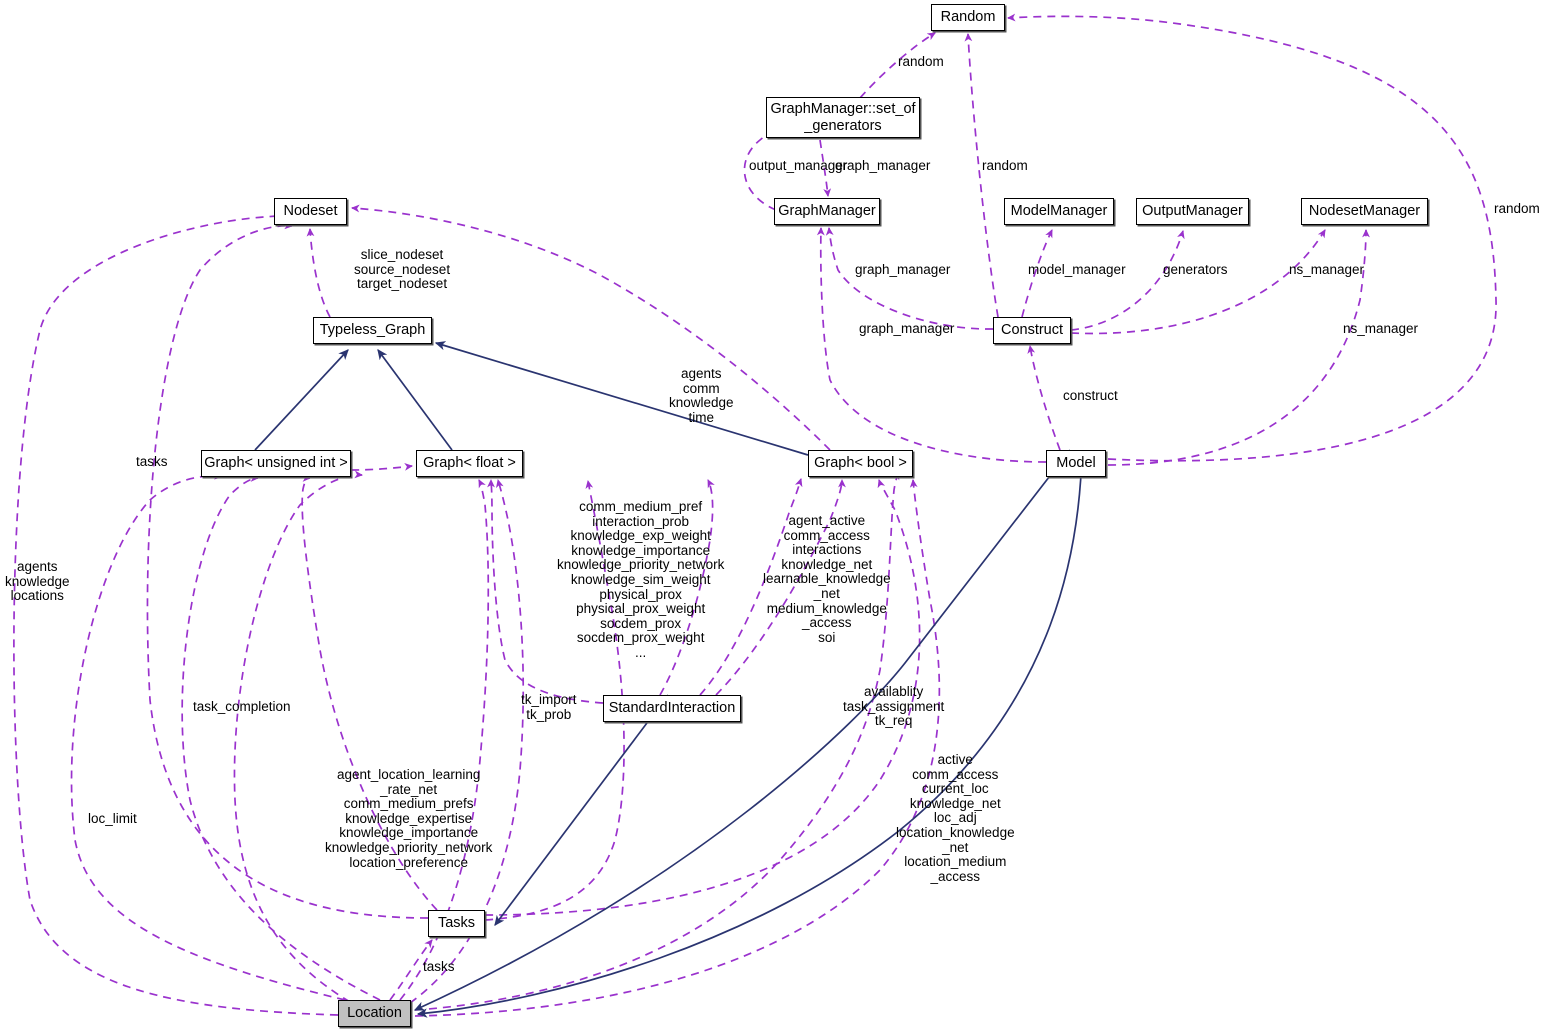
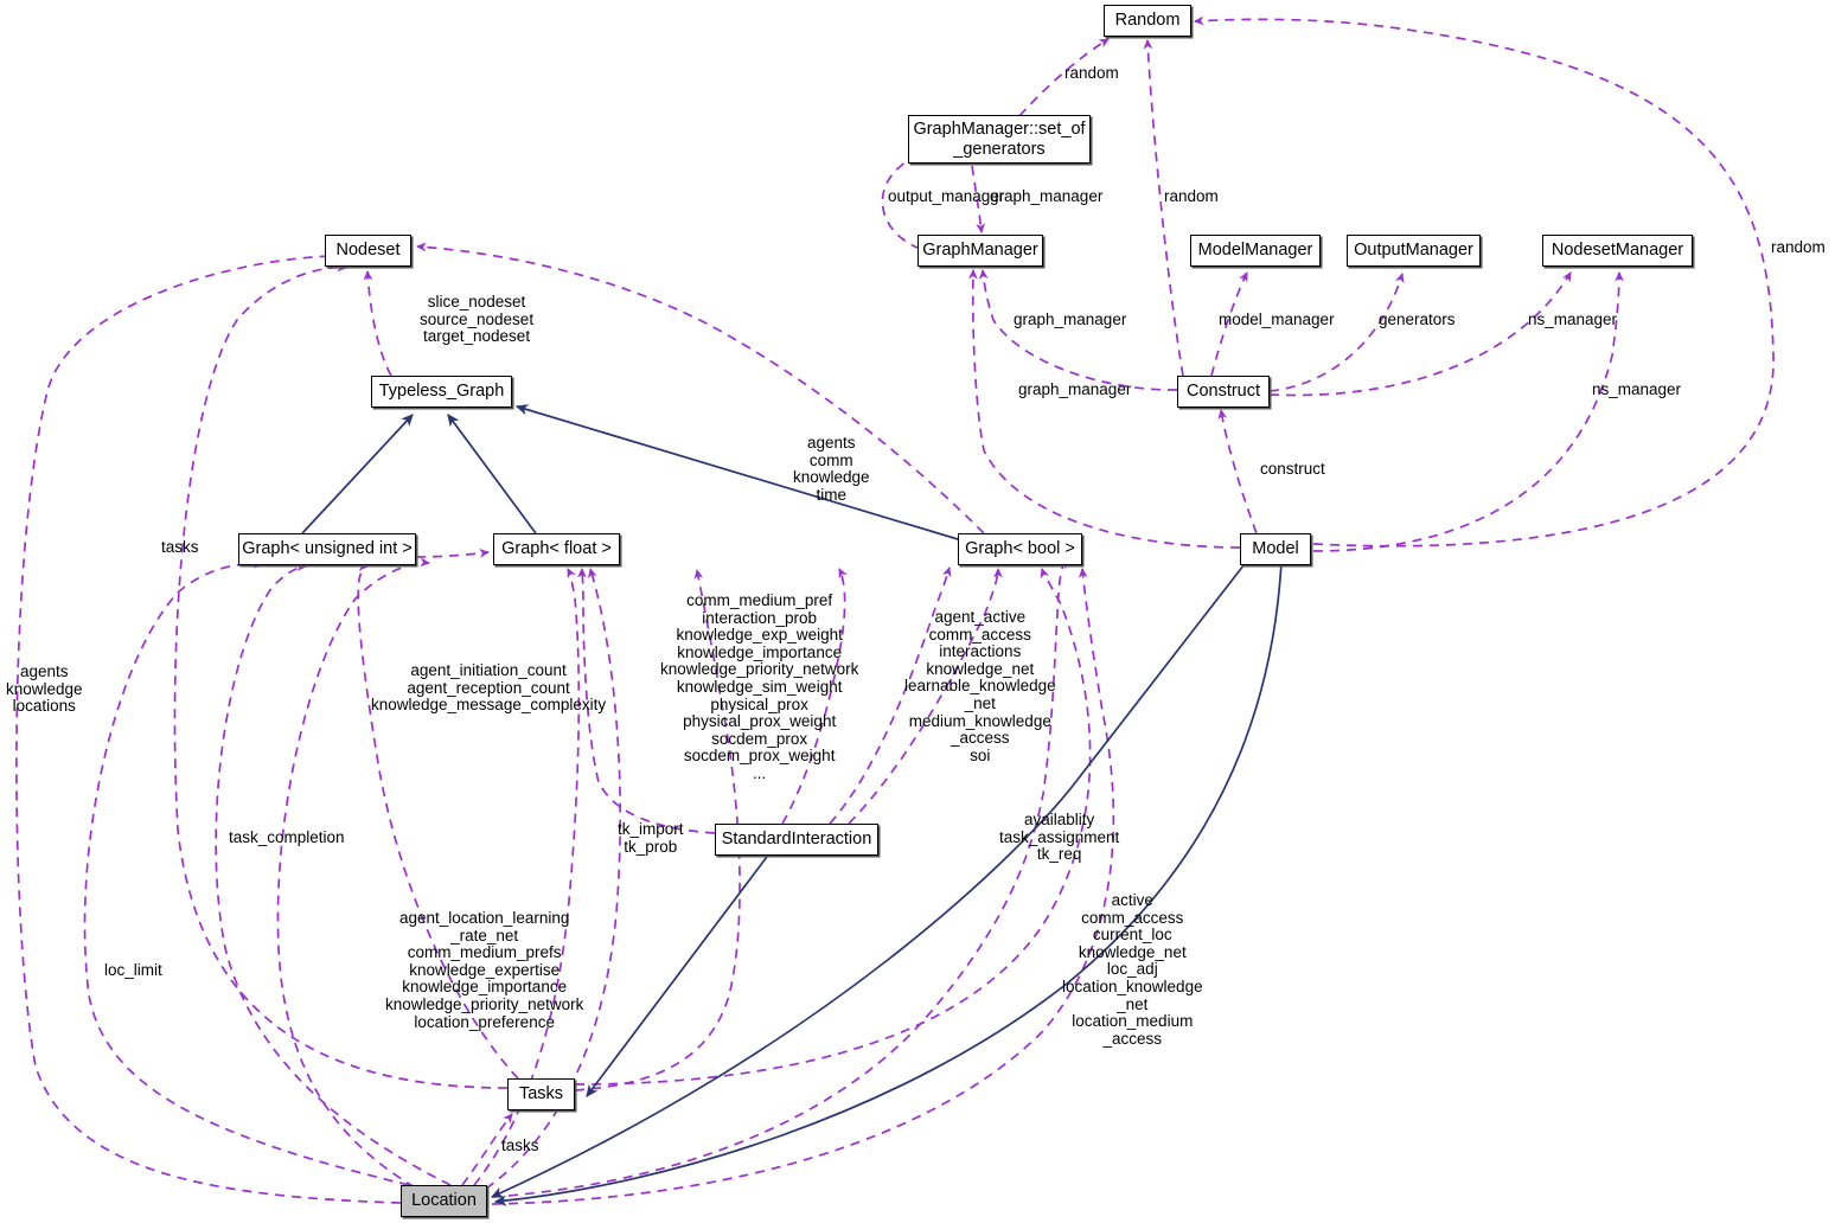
  Random
  GraphManager::set_of
  _generators
  Nodeset
  GraphManager
  ModelManager
  OutputManager
  NodesetManager
  Typeless_Graph
  Construct
  Graph< unsigned int >
  Graph< float >
  Graph< bool >
  Model
  StandardInteraction
  Tasks
  Location
  random
  random
  random
  output_manager
  graph_manager
  graph_manager
  graph_manager
  model_manager
  generators
  ns_manager
  ns_manager
  construct
  slice_nodeset
  source_nodeset
  target_nodeset
  agents
  comm
  knowledge
  time
  tasks
  agents
  knowledge
  locations
+ agent_initiation_count
+ agent_reception_count
+ knowledge_message_complexity
  comm_medium_pref
  interaction_prob
  knowledge_exp_weight
  knowledge_importance
  knowledge_priority_network
  knowledge_sim_weight
  physical_prox
  physical_prox_weight
  socdem_prox
  socdem_prox_weight
  ...
  agent_active
  comm_access
  interactions
  knowledge_net
  learnable_knowledge
  _net
  medium_knowledge
  _access
  soi
  tk_import
  tk_prob
  availablity
  task_assignment
  tk_req
  task_completion
  loc_limit
  agent_location_learning
  _rate_net
  comm_medium_prefs
  knowledge_expertise
  knowledge_importance
  knowledge_priority_network
  location_preference
  active
  comm_access
  current_loc
  knowledge_net
  loc_adj
  location_knowledge
  _net
  location_medium
  _access
  tasks
